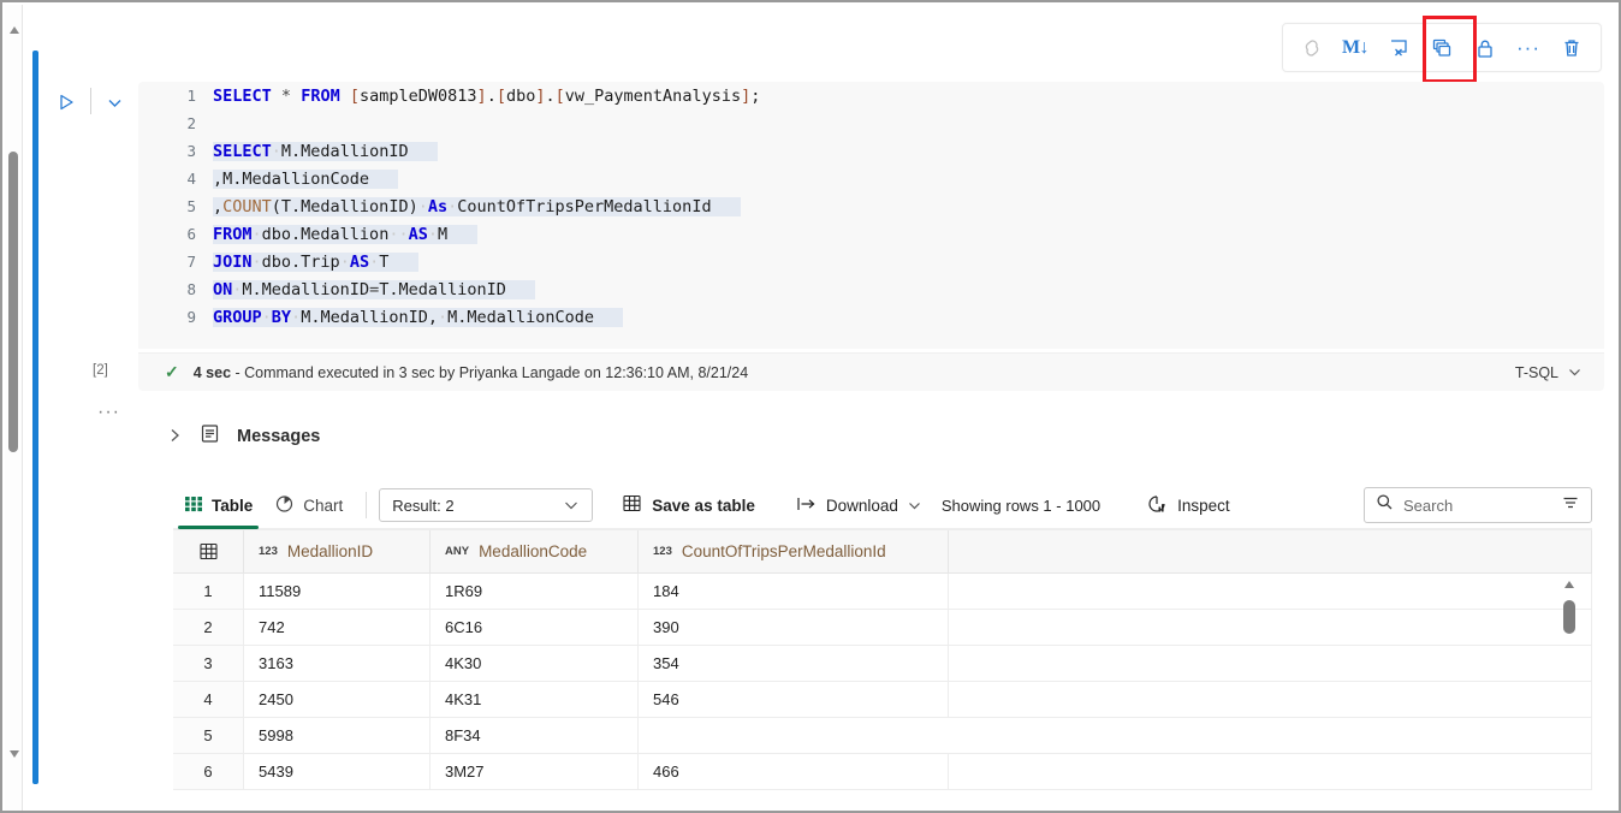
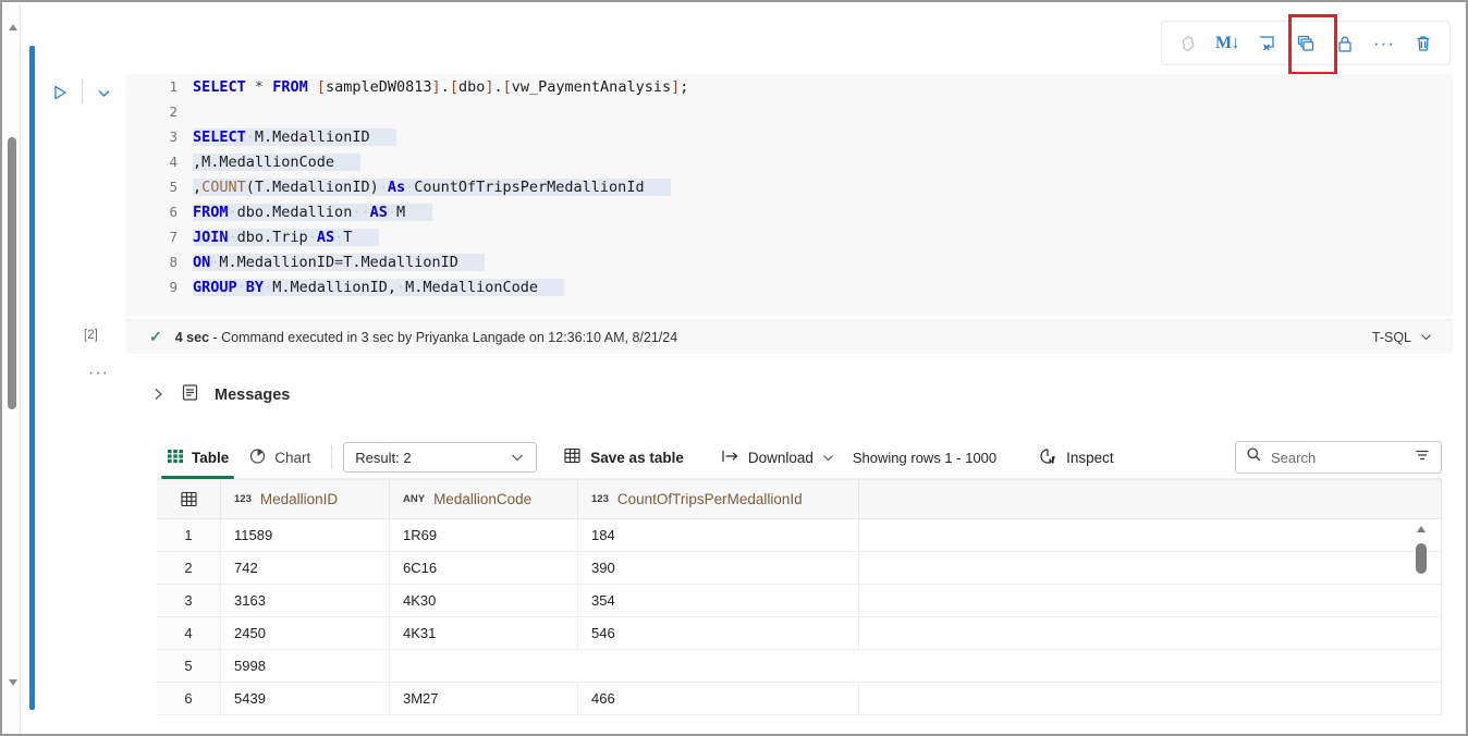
  M↓
  ···
  1
  SELECT * FROM [sampleDW0813].[dbo].[vw_PaymentAnalysis];
  2
  3
  SELECT·M.MedallionID
  4
  ,M.MedallionCode
  5
  ,COUNT(T.MedallionID)·As·CountOfTripsPerMedallionId
  6
  FROM·dbo.Medallion··AS·M
  7
  JOIN·dbo.Trip·AS·T
  8
  ON·M.MedallionID=T.MedallionID
  9
  GROUP·BY·M.MedallionID,·M.MedallionCode
  [2]
  ···
  ✓
  4 sec - Command executed in 3 sec by Priyanka Langade on 12:36:10 AM, 8/21/24
  T-SQL
  Messages
  Table
  Chart
  Result: 2
  Save as table
  Download
  Showing rows 1 - 1000
  Inspect
  Search
  123
  MedallionID
  ANY
  MedallionCode
  123
  CountOfTripsPerMedallionId
  1
  11589
  1R69
  184
  2
  742
  6C16
  390
  3
  3163
  4K30
  354
  4
  2450
  4K31
  546
  5
  5998
- 8F34
  6
  5439
  3M27
  466
